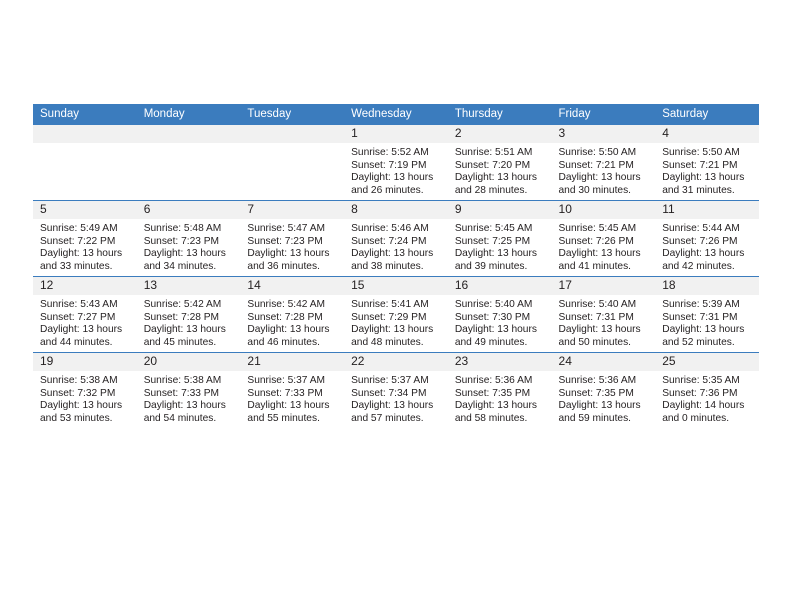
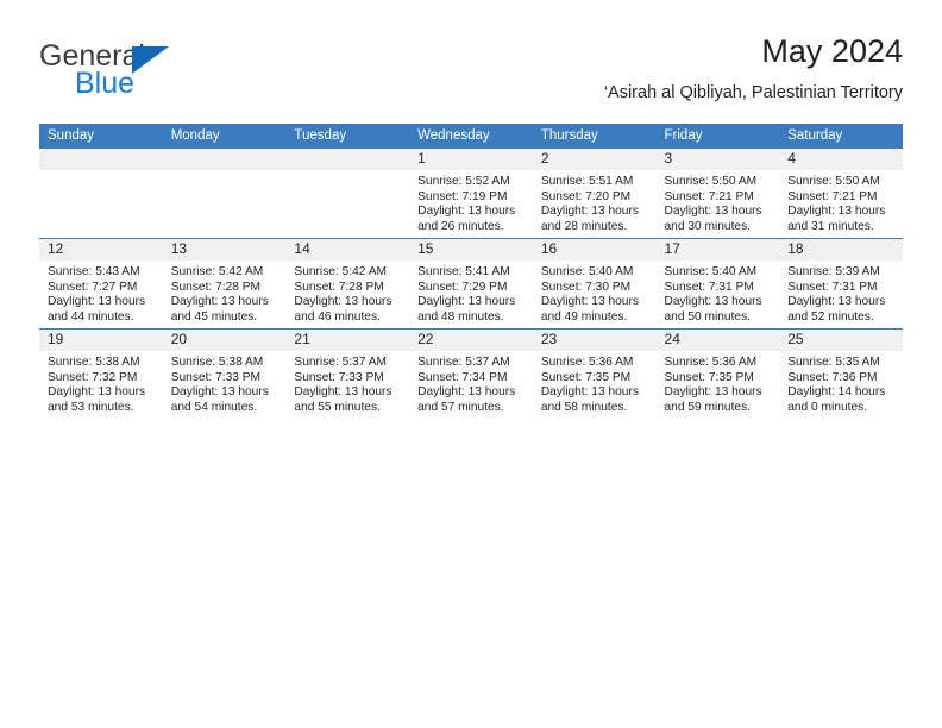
+ General
+ Blue
+ May 2024
+ ‘Asirah al Qibliyah, Palestinian Territory
  Sunday	Monday	Tuesday	Wednesday	Thursday	Friday	Saturday
  			1Sunrise: 5:52 AMSunset: 7:19 PMDaylight: 13 hoursand 26 minutes.	2Sunrise: 5:51 AMSunset: 7:20 PMDaylight: 13 hoursand 28 minutes.	3Sunrise: 5:50 AMSunset: 7:21 PMDaylight: 13 hoursand 30 minutes.	4Sunrise: 5:50 AMSunset: 7:21 PMDaylight: 13 hoursand 31 minutes.
- 5Sunrise: 5:49 AMSunset: 7:22 PMDaylight: 13 hoursand 33 minutes.	6Sunrise: 5:48 AMSunset: 7:23 PMDaylight: 13 hoursand 34 minutes.	7Sunrise: 5:47 AMSunset: 7:23 PMDaylight: 13 hoursand 36 minutes.	8Sunrise: 5:46 AMSunset: 7:24 PMDaylight: 13 hoursand 38 minutes.	9Sunrise: 5:45 AMSunset: 7:25 PMDaylight: 13 hoursand 39 minutes.	10Sunrise: 5:45 AMSunset: 7:26 PMDaylight: 13 hoursand 41 minutes.	11Sunrise: 5:44 AMSunset: 7:26 PMDaylight: 13 hoursand 42 minutes.
  12Sunrise: 5:43 AMSunset: 7:27 PMDaylight: 13 hoursand 44 minutes.	13Sunrise: 5:42 AMSunset: 7:28 PMDaylight: 13 hoursand 45 minutes.	14Sunrise: 5:42 AMSunset: 7:28 PMDaylight: 13 hoursand 46 minutes.	15Sunrise: 5:41 AMSunset: 7:29 PMDaylight: 13 hoursand 48 minutes.	16Sunrise: 5:40 AMSunset: 7:30 PMDaylight: 13 hoursand 49 minutes.	17Sunrise: 5:40 AMSunset: 7:31 PMDaylight: 13 hoursand 50 minutes.	18Sunrise: 5:39 AMSunset: 7:31 PMDaylight: 13 hoursand 52 minutes.
  19Sunrise: 5:38 AMSunset: 7:32 PMDaylight: 13 hoursand 53 minutes.	20Sunrise: 5:38 AMSunset: 7:33 PMDaylight: 13 hoursand 54 minutes.	21Sunrise: 5:37 AMSunset: 7:33 PMDaylight: 13 hoursand 55 minutes.	22Sunrise: 5:37 AMSunset: 7:34 PMDaylight: 13 hoursand 57 minutes.	23Sunrise: 5:36 AMSunset: 7:35 PMDaylight: 13 hoursand 58 minutes.	24Sunrise: 5:36 AMSunset: 7:35 PMDaylight: 13 hoursand 59 minutes.	25Sunrise: 5:35 AMSunset: 7:36 PMDaylight: 14 hoursand 0 minutes.
